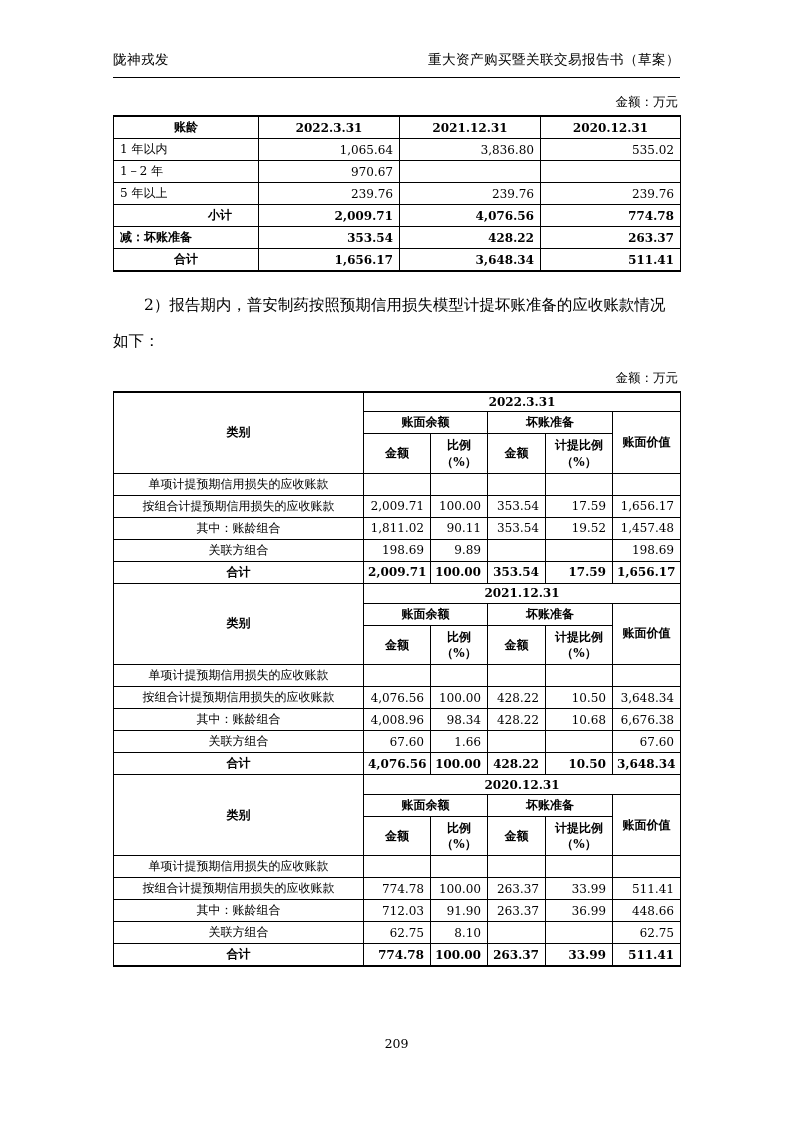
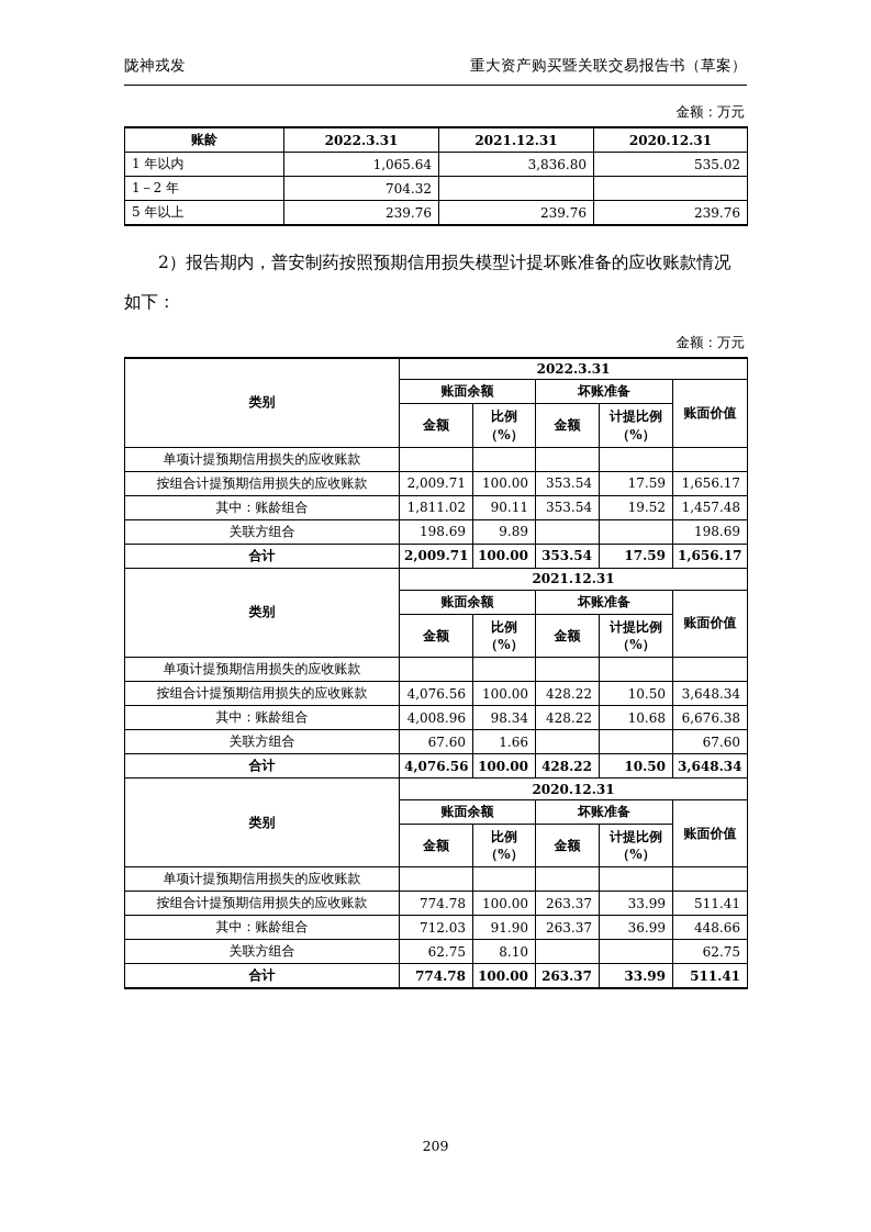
  陇神戎发
  重大资产购买暨关联交易报告书（草案）
  金额：万元
  账龄	2022.3.31	2021.12.31	2020.12.31
  1 年以内	1,065.64	3,836.80	535.02
- 1－2 年	970.67
+ 1－2 年	704.32
  5 年以上	239.76	239.76	239.76
- 小计	2,009.71	4,076.56	774.78
- 减：坏账准备	353.54	428.22	263.37
- 合计	1,656.17	3,648.34	511.41
  2）报告期内，普安制药按照预期信用损失模型计提坏账准备的应收账款情况如下：
  金额：万元
  类别	2022.3.31
  账面余额	坏账准备	账面价值
  金额	比例 （%）	金额	计提比例 （%）
  单项计提预期信用损失的应收账款
  按组合计提预期信用损失的应收账款	2,009.71	100.00	353.54	17.59	1,656.17
  其中：账龄组合	1,811.02	90.11	353.54	19.52	1,457.48
  关联方组合	198.69	9.89			198.69
  合计	2,009.71	100.00	353.54	17.59	1,656.17
  类别	2021.12.31
  账面余额	坏账准备	账面价值
  金额	比例 （%）	金额	计提比例 （%）
  单项计提预期信用损失的应收账款
  按组合计提预期信用损失的应收账款	4,076.56	100.00	428.22	10.50	3,648.34
  其中：账龄组合	4,008.96	98.34	428.22	10.68	6,676.38
  关联方组合	67.60	1.66			67.60
  合计	4,076.56	100.00	428.22	10.50	3,648.34
  类别	2020.12.31
  账面余额	坏账准备	账面价值
  金额	比例 （%）	金额	计提比例 （%）
  单项计提预期信用损失的应收账款
  按组合计提预期信用损失的应收账款	774.78	100.00	263.37	33.99	511.41
  其中：账龄组合	712.03	91.90	263.37	36.99	448.66
  关联方组合	62.75	8.10			62.75
  合计	774.78	100.00	263.37	33.99	511.41
  209
